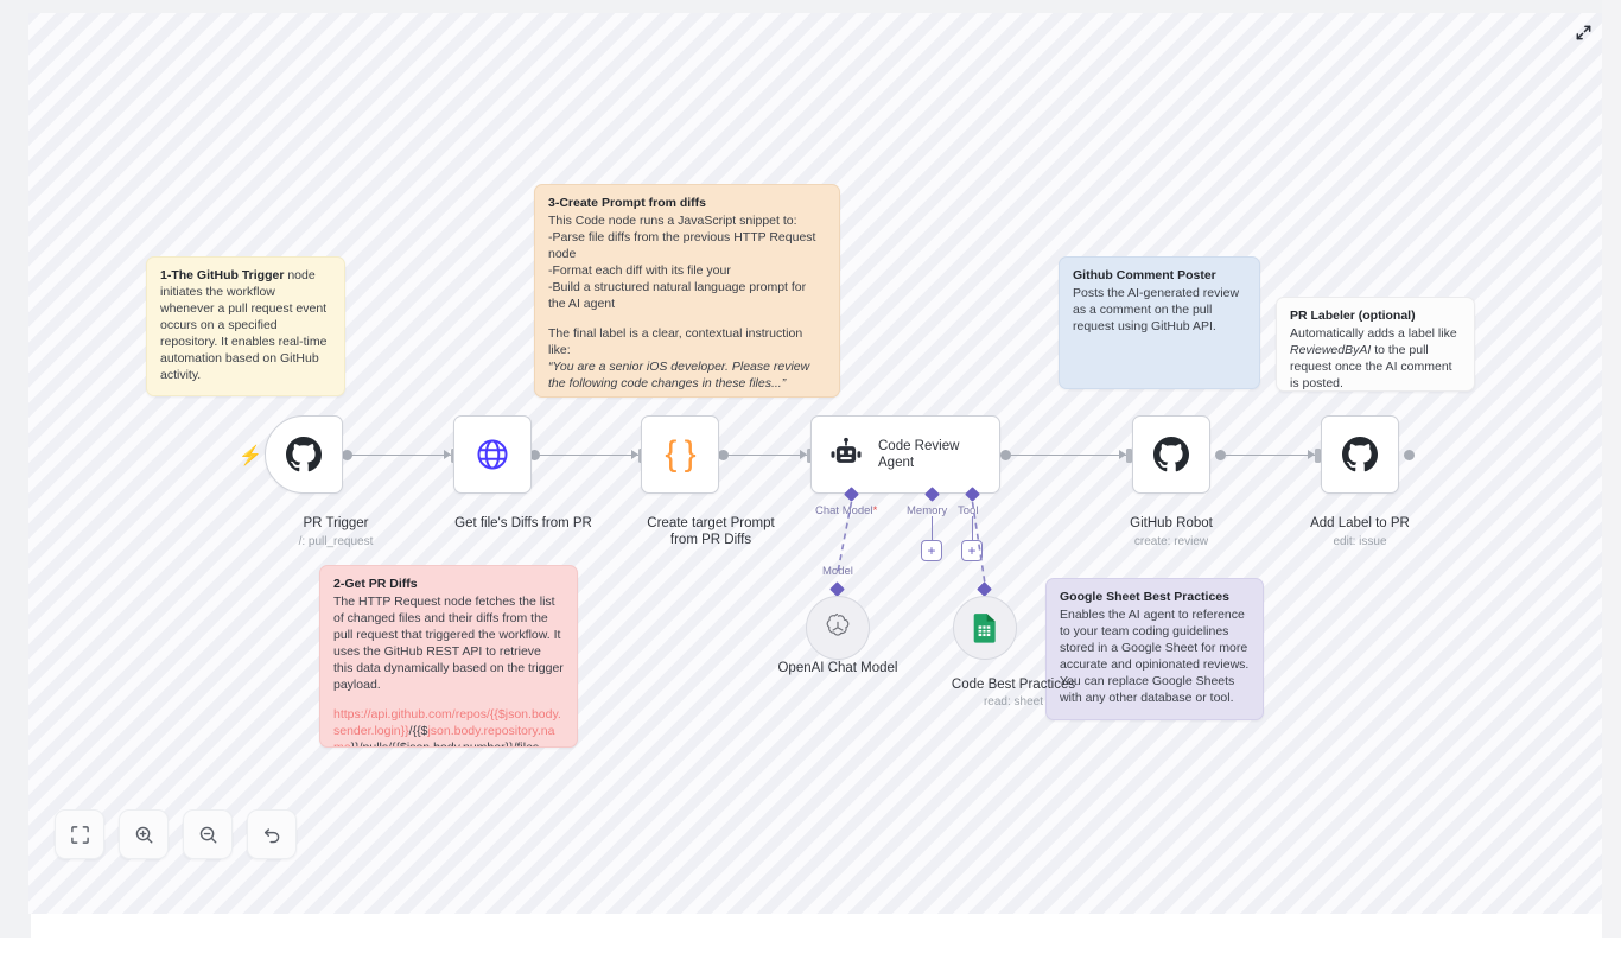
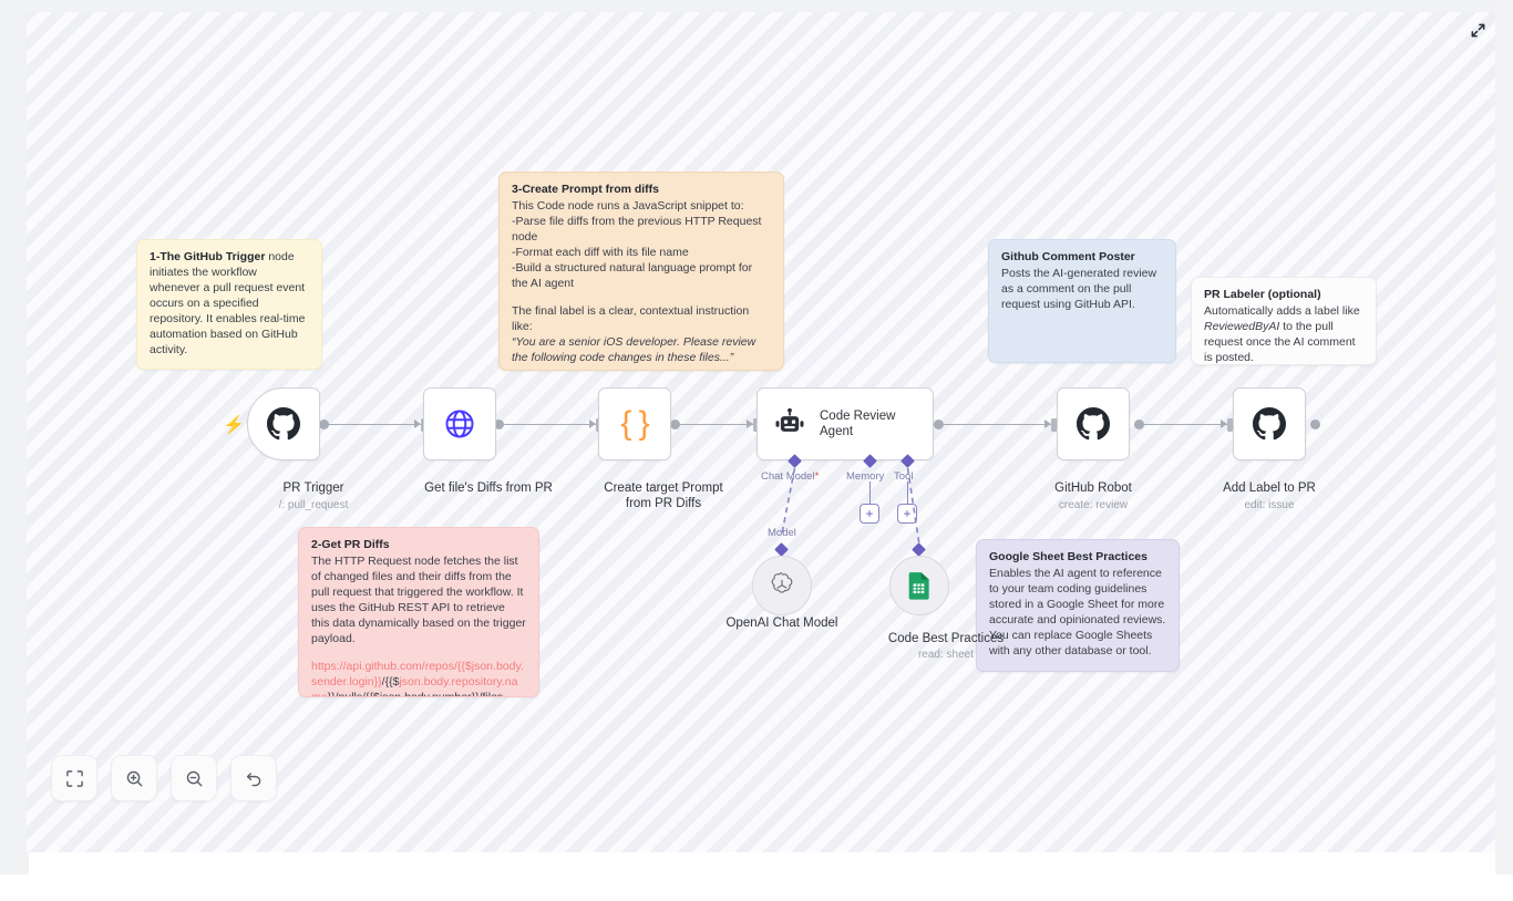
  1-The GitHub Trigger node initiates the workflow whenever a pull request event occurs on a specified repository. It enables real-time automation based on GitHub activity.
  3-Create Prompt from diffs
  This Code node runs a JavaScript snippet to:
  -Parse file diffs from the previous HTTP Request node
- -Format each diff with its file your
+ -Format each diff with its file name
  -Build a structured natural language prompt for the AI agent
  The final label is a clear, contextual instruction like:
  “You are a senior iOS developer. Please review the following code changes in these files...”
  2-Get PR Diffs
  The HTTP Request node fetches the list of changed files and their diffs from the pull request that triggered the workflow. It uses the GitHub REST API to retrieve this data dynamically based on the trigger payload.
  Github Comment Poster
  Posts the AI-generated review as a comment on the pull request using GitHub API.
  PR Labeler (optional)
  Automatically adds a label like ReviewedByAI to the pull request once the AI comment is posted.
  Google Sheet Best Practices
  Enables the AI agent to reference to your team coding guidelines stored in a Google Sheet for more accurate and opinionated reviews. You can replace Google Sheets with any other database or tool.
  ⚡
  PR Trigger
  /: pull_request
  Get file's Diffs from PR
  { }
  Create target Prompt
  from PR Diffs
  Code Review Agent
  GitHub Robot
  create: review
  Add Label to PR
  edit: issue
  Chat Model*
  Memory
  +
  Tool
  +
  Model
  OpenAI Chat Model
  Code Best Practices
  read: sheet
